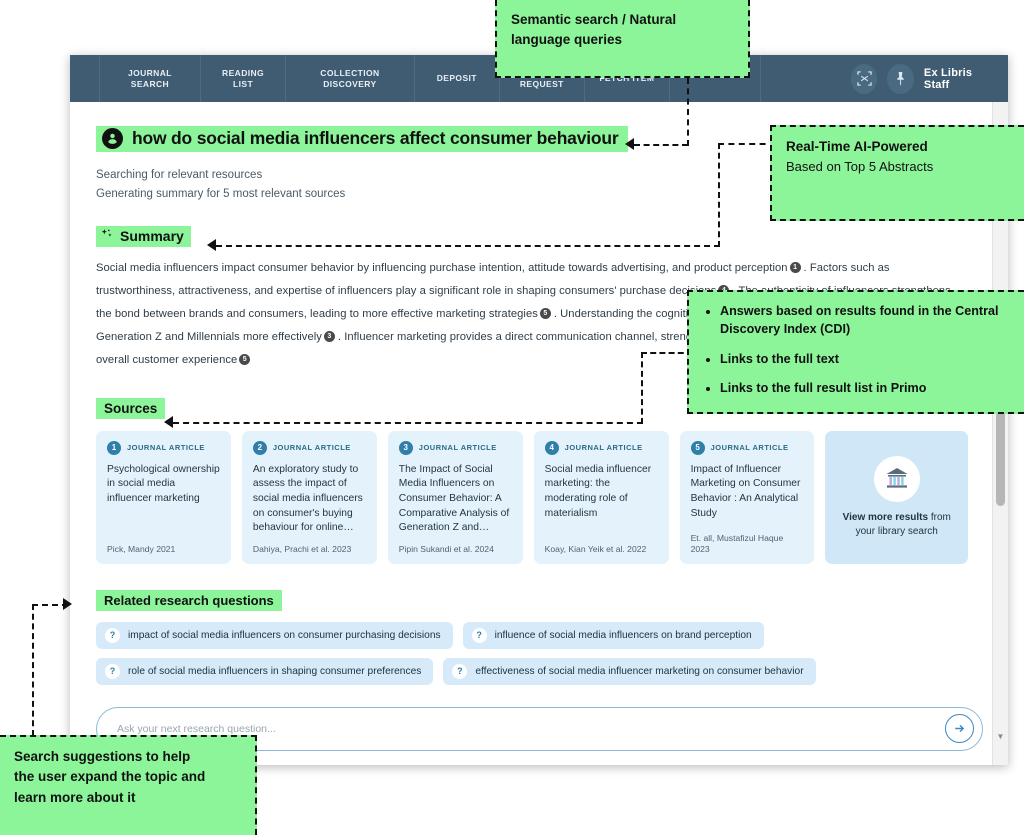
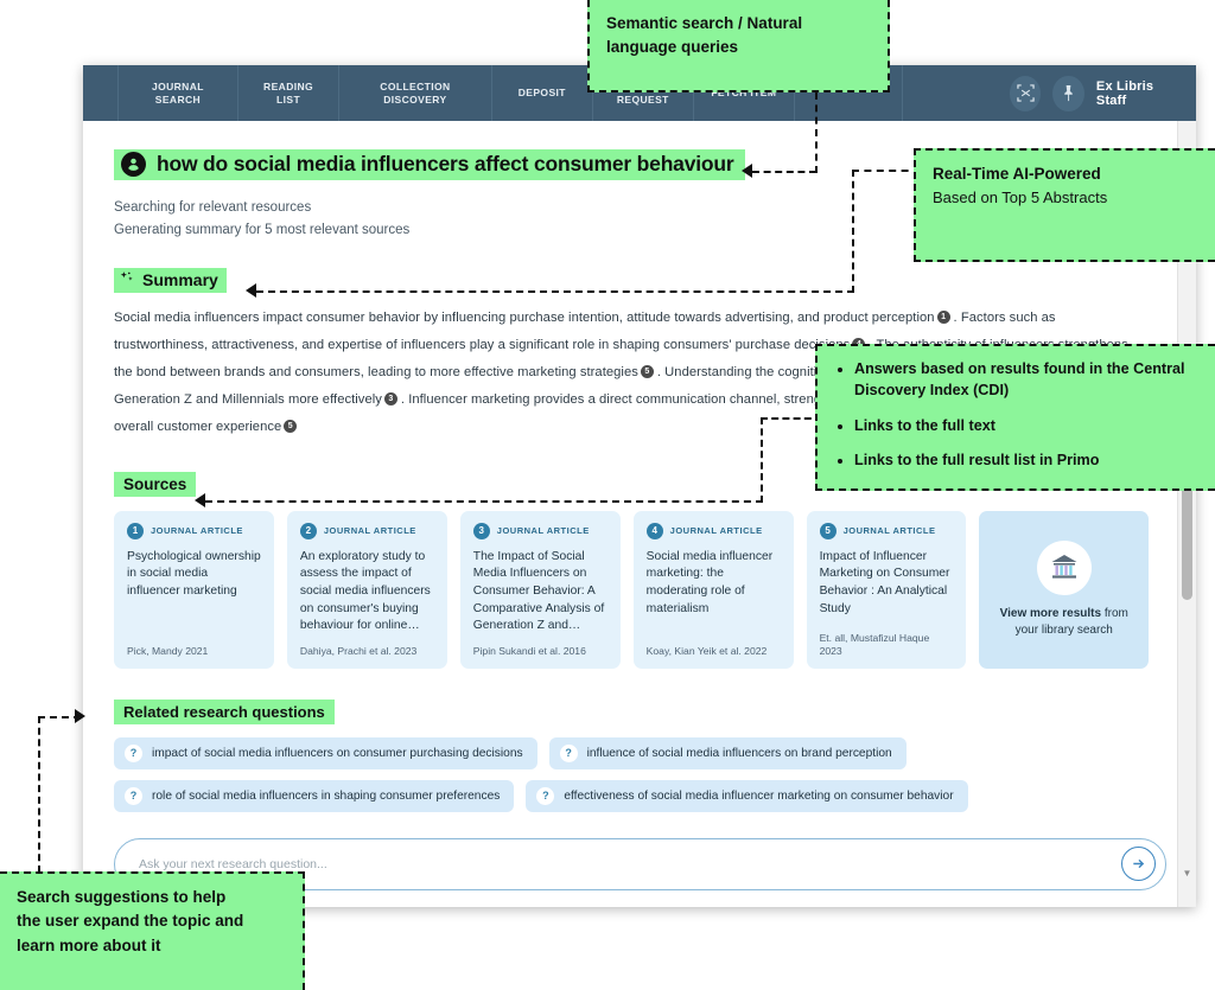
  JOURNAL SEARCH
  READING LIST
  COLLECTION DISCOVERY
  DEPOSIT
  REQUEST
  FETCH ITEM
  Ex Libris Staff
  how do social media influencers affect consumer behaviour
  Searching for relevant resources
  Generating summary for 5 most relevant sources
  Summary
  Social media influencers impact consumer behavior by influencing purchase intention, attitude towards advertising, and product perception . Factors such as trustworthiness, attractiveness, and expertise of influencers play a significant role in shaping consumers' purchase dec the bond between brands and consumers, leading to more effective marketing strategies . Understanding the cognit Generation Z and Millennials more effectively . Influencer marketing provides a direct communication channel, stren overall customer experience
  Sources
  1
  JOURNAL ARTICLE
  Psychological ownership in social media influencer marketing
  Pick, Mandy 2021
  2
  JOURNAL ARTICLE
  An exploratory study to assess the impact of social media influencers on consumer's buying behaviour for online…
  Dahiya, Prachi et al. 2023
  3
  JOURNAL ARTICLE
  The Impact of Social Media Influencers on Consumer Behavior: A Comparative Analysis of Generation Z and…
- Pipin Sukandi et al. 2024
+ Pipin Sukandi et al. 2016
  4
  JOURNAL ARTICLE
  Social media influencer marketing: the moderating role of materialism
  Koay, Kian Yeik et al. 2022
  5
  JOURNAL ARTICLE
  Impact of Influencer Marketing on Consumer Behavior : An Analytical Study
  Et. all, Mustafizul Haque 2023
  View more results from your library search
  Related research questions
  ?
  impact of social media influencers on consumer purchasing decisions
  ?
  influence of social media influencers on brand perception
  ?
  role of social media influencers in shaping consumer preferences
  ?
  effectiveness of social media influencer marketing on consumer behavior
  Ask your next research question...
  ▼
  Semantic search / Natural
  language queries
  Real-Time AI-Powered
  Based on Top 5 Abstracts
  Answers based on results found in the Central Discovery Index (CDI)
  Links to the full text
  Links to the full result list in Primo
  Search suggestions to help
  the user expand the topic and
  learn more about it
